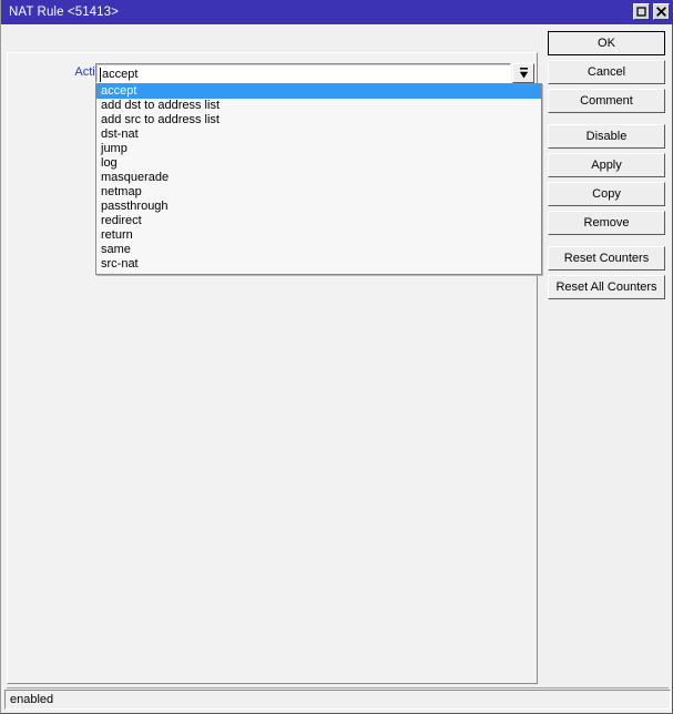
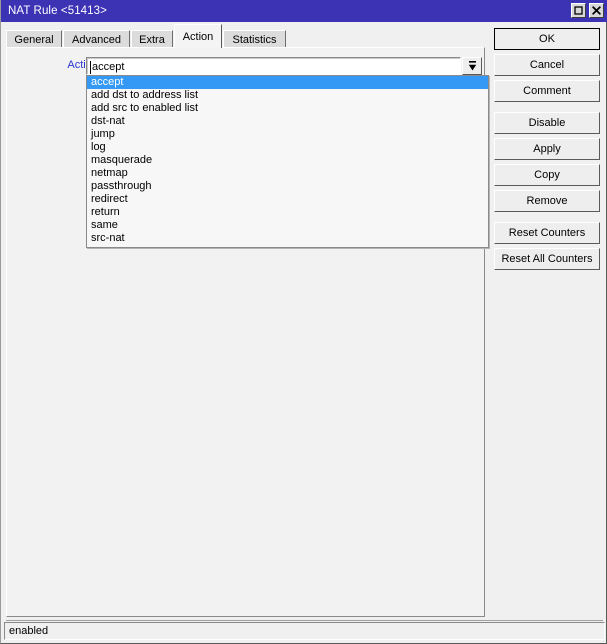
  NAT Rule <51413>
+ General
+ Advanced
+ Extra
+ Action
+ Statistics
  accept
  accept
  add dst to address list
- add src to address list
+ add src to enabled list
  dst-nat
  jump
  log
  masquerade
  netmap
  passthrough
  redirect
  return
  same
  src-nat
  OK
  Cancel
  Comment
  Disable
  Apply
  Copy
  Remove
  Reset Counters
  Reset All Counters
  enabled
